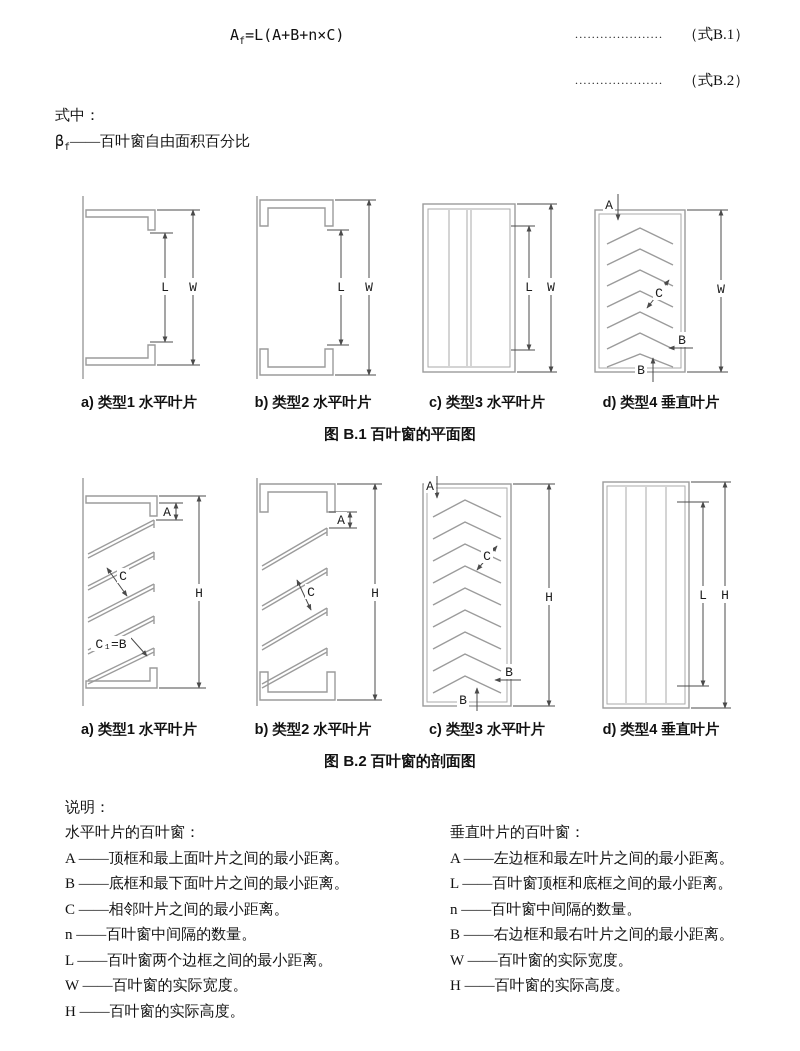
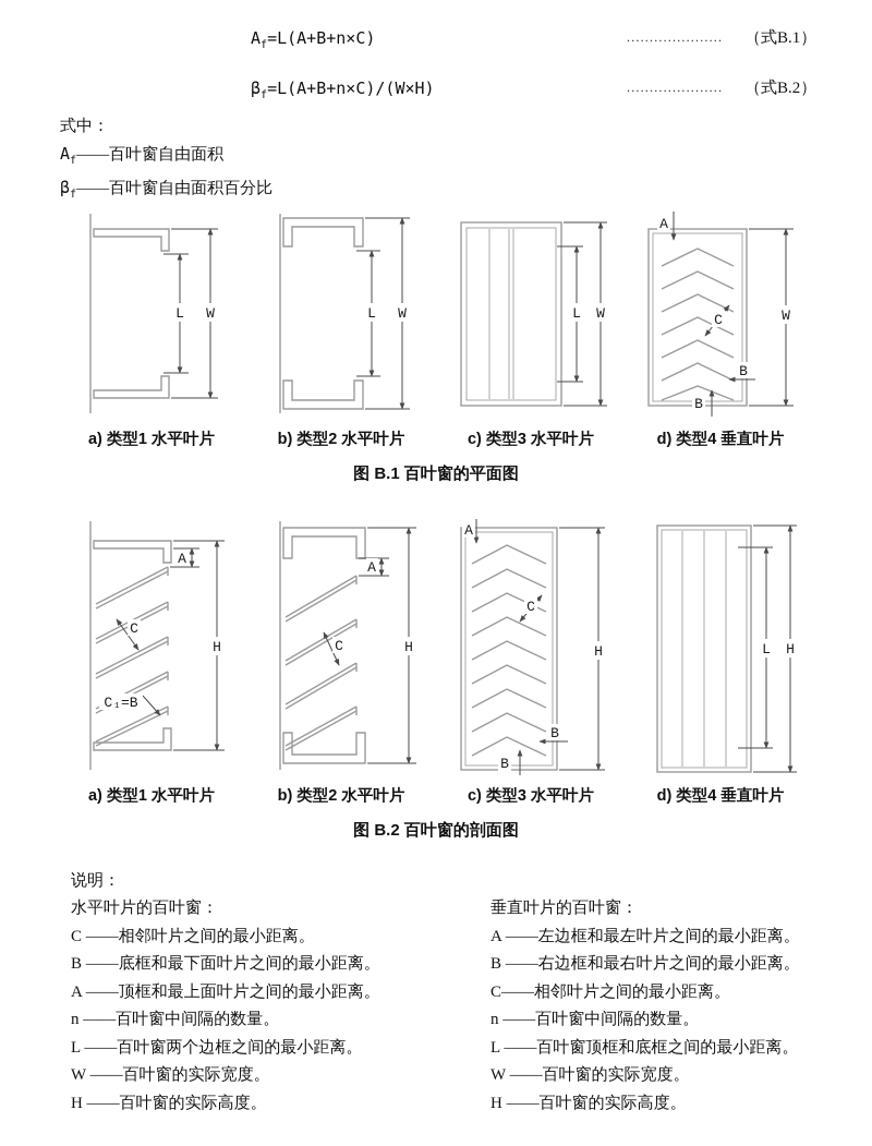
  Af=L(A+B+n×C)
  .....................
  （式B.1）
+ βf=L(A+B+n×C)/(W×H)
  .....................
  （式B.2）
  式中：
+ Af——百叶窗自由面积
  βf——百叶窗自由面积百分比
  L
  W
  L
  W
  L
  W
  A
  C
  B
  B
  W
  a) 类型1 水平叶片
  b) 类型2 水平叶片
  c) 类型3 水平叶片
  d) 类型4 垂直叶片
  图 B.1 百叶窗的平面图
  A
  C
  C₁=B
  H
  A
  C
  H
  A
  C
  B
  B
  H
  L
  H
  a) 类型1 水平叶片
  b) 类型2 水平叶片
  c) 类型3 水平叶片
  d) 类型4 垂直叶片
  图 B.2 百叶窗的剖面图
  说明：
  水平叶片的百叶窗：
- A ——顶框和最上面叶片之间的最小距离。
+ C ——相邻叶片之间的最小距离。
  B ——底框和最下面叶片之间的最小距离。
- C ——相邻叶片之间的最小距离。
+ A ——顶框和最上面叶片之间的最小距离。
  n ——百叶窗中间隔的数量。
  L ——百叶窗两个边框之间的最小距离。
  W ——百叶窗的实际宽度。
  H ——百叶窗的实际高度。
  垂直叶片的百叶窗：
  A ——左边框和最左叶片之间的最小距离。
- L ——百叶窗顶框和底框之间的最小距离。
+ B ——右边框和最右叶片之间的最小距离。
+ C——相邻叶片之间的最小距离。
  n ——百叶窗中间隔的数量。
- B ——右边框和最右叶片之间的最小距离。
+ L ——百叶窗顶框和底框之间的最小距离。
  W ——百叶窗的实际宽度。
  H ——百叶窗的实际高度。
